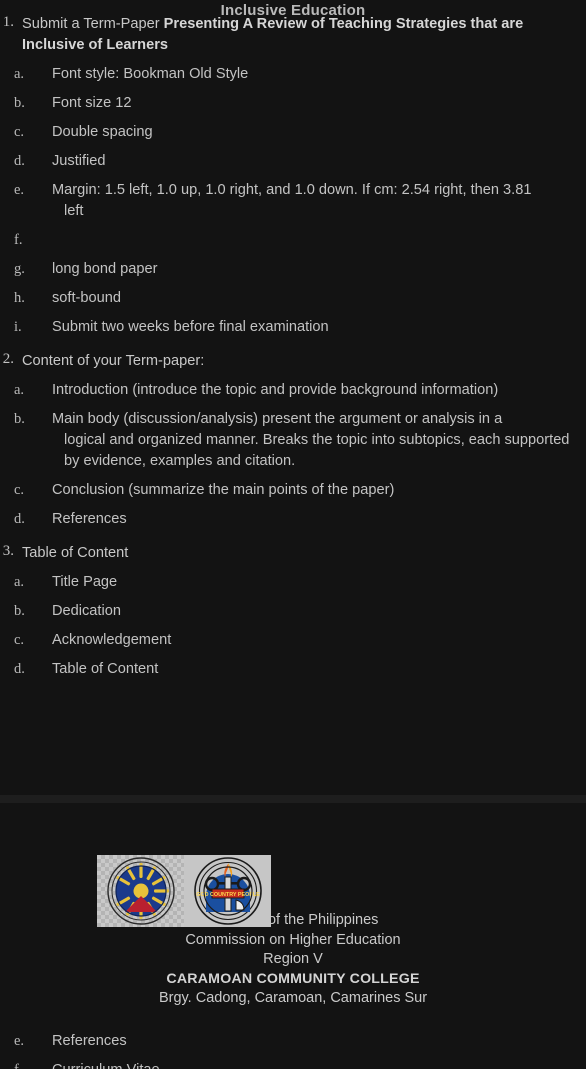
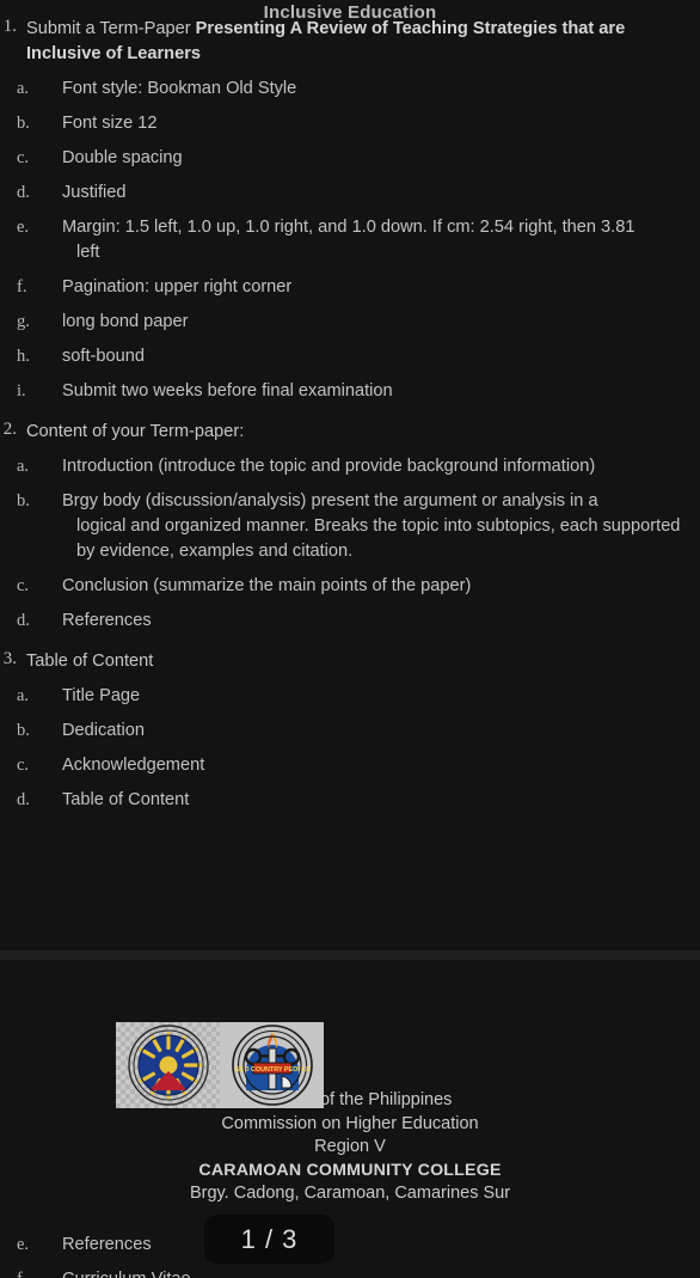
  Inclusive Education
  1.
  Submit a Term-Paper Presenting A Review of Teaching Strategies that are Inclusive of Learners
  a.
  Font style: Bookman Old Style
  b.
  Font size 12
  c.
  Double spacing
  d.
  Justified
  e.
  Margin: 1.5 left, 1.0 up, 1.0 right, and 1.0 down. If cm: 2.54 right, then 3.81
  left
  f.
+ Pagination: upper right corner
  g.
  long bond paper
  h.
  soft-bound
  i.
  Submit two weeks before final examination
  2.
  Content of your Term-paper:
  a.
  Introduction (introduce the topic and provide background information)
  b.
- Main body (discussion/analysis) present the argument or analysis in a
+ Brgy body (discussion/analysis) present the argument or analysis in a
  logical and organized manner. Breaks the topic into subtopics, each supported by evidence, examples and citation.
  c.
  Conclusion (summarize the main points of the paper)
  d.
  References
  3.
  Table of Content
  a.
  Title Page
  b.
  Dedication
  c.
  Acknowledgement
  d.
  Table of Content
  Commission on Higher Education
  Region V
  CARAMOAN COMMUNITY COLLEGE
  Brgy. Cadong, Caramoan, Camarines Sur
  e.
  References
+ 1 / 3
